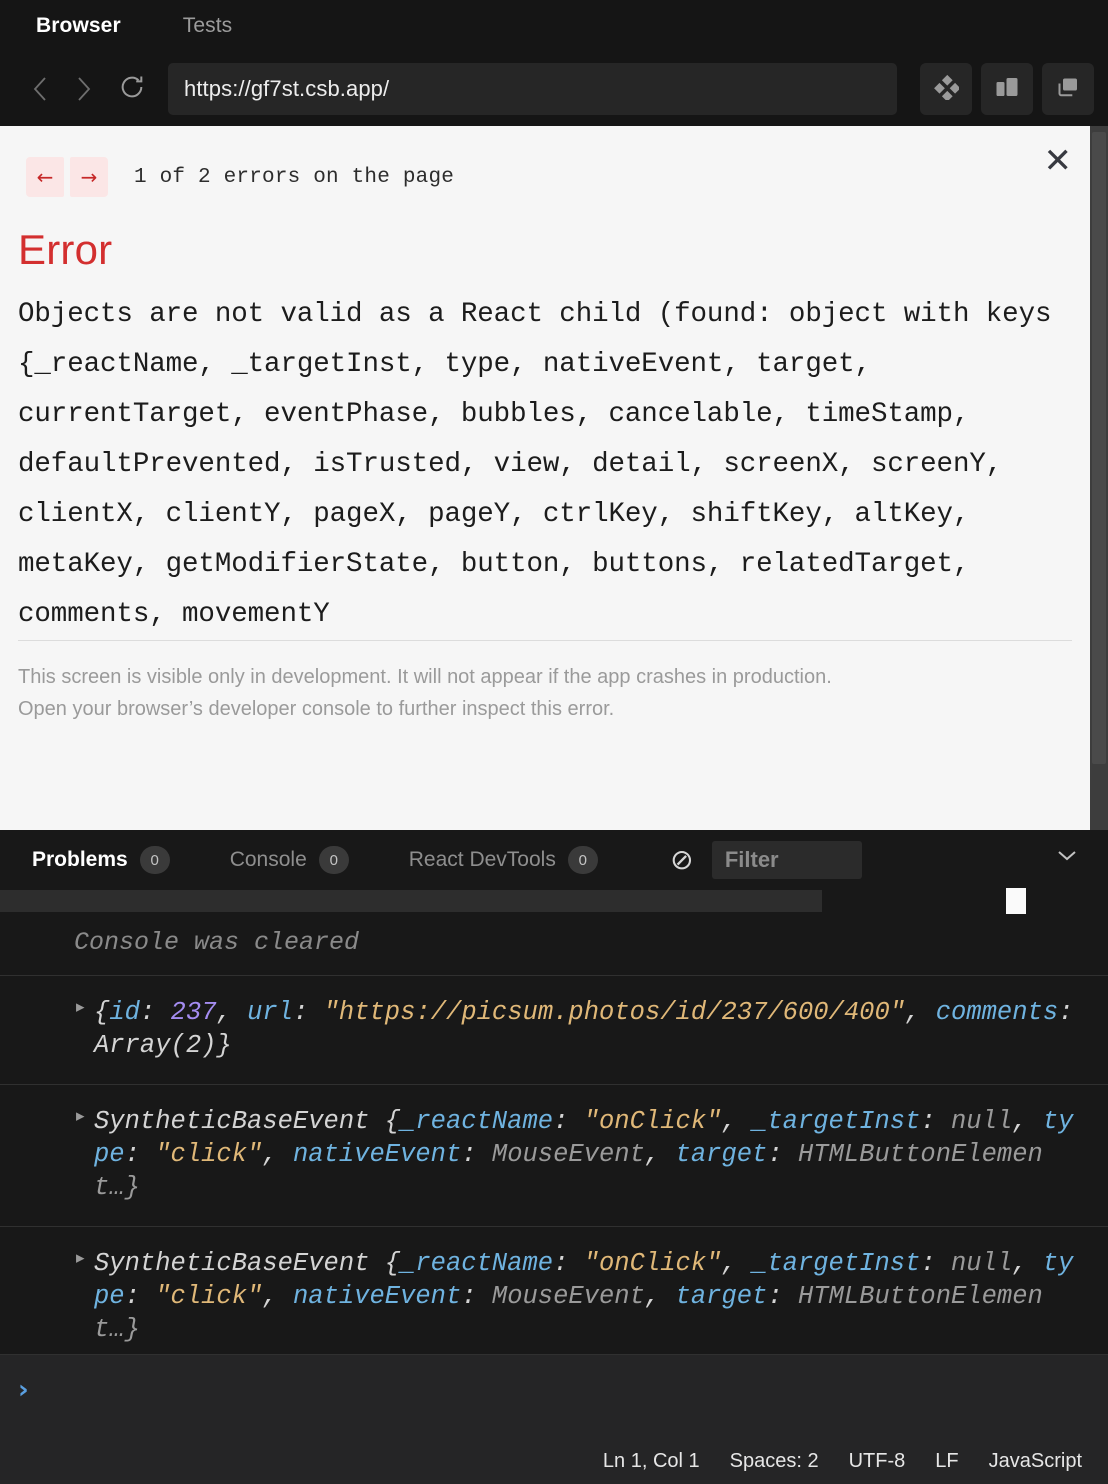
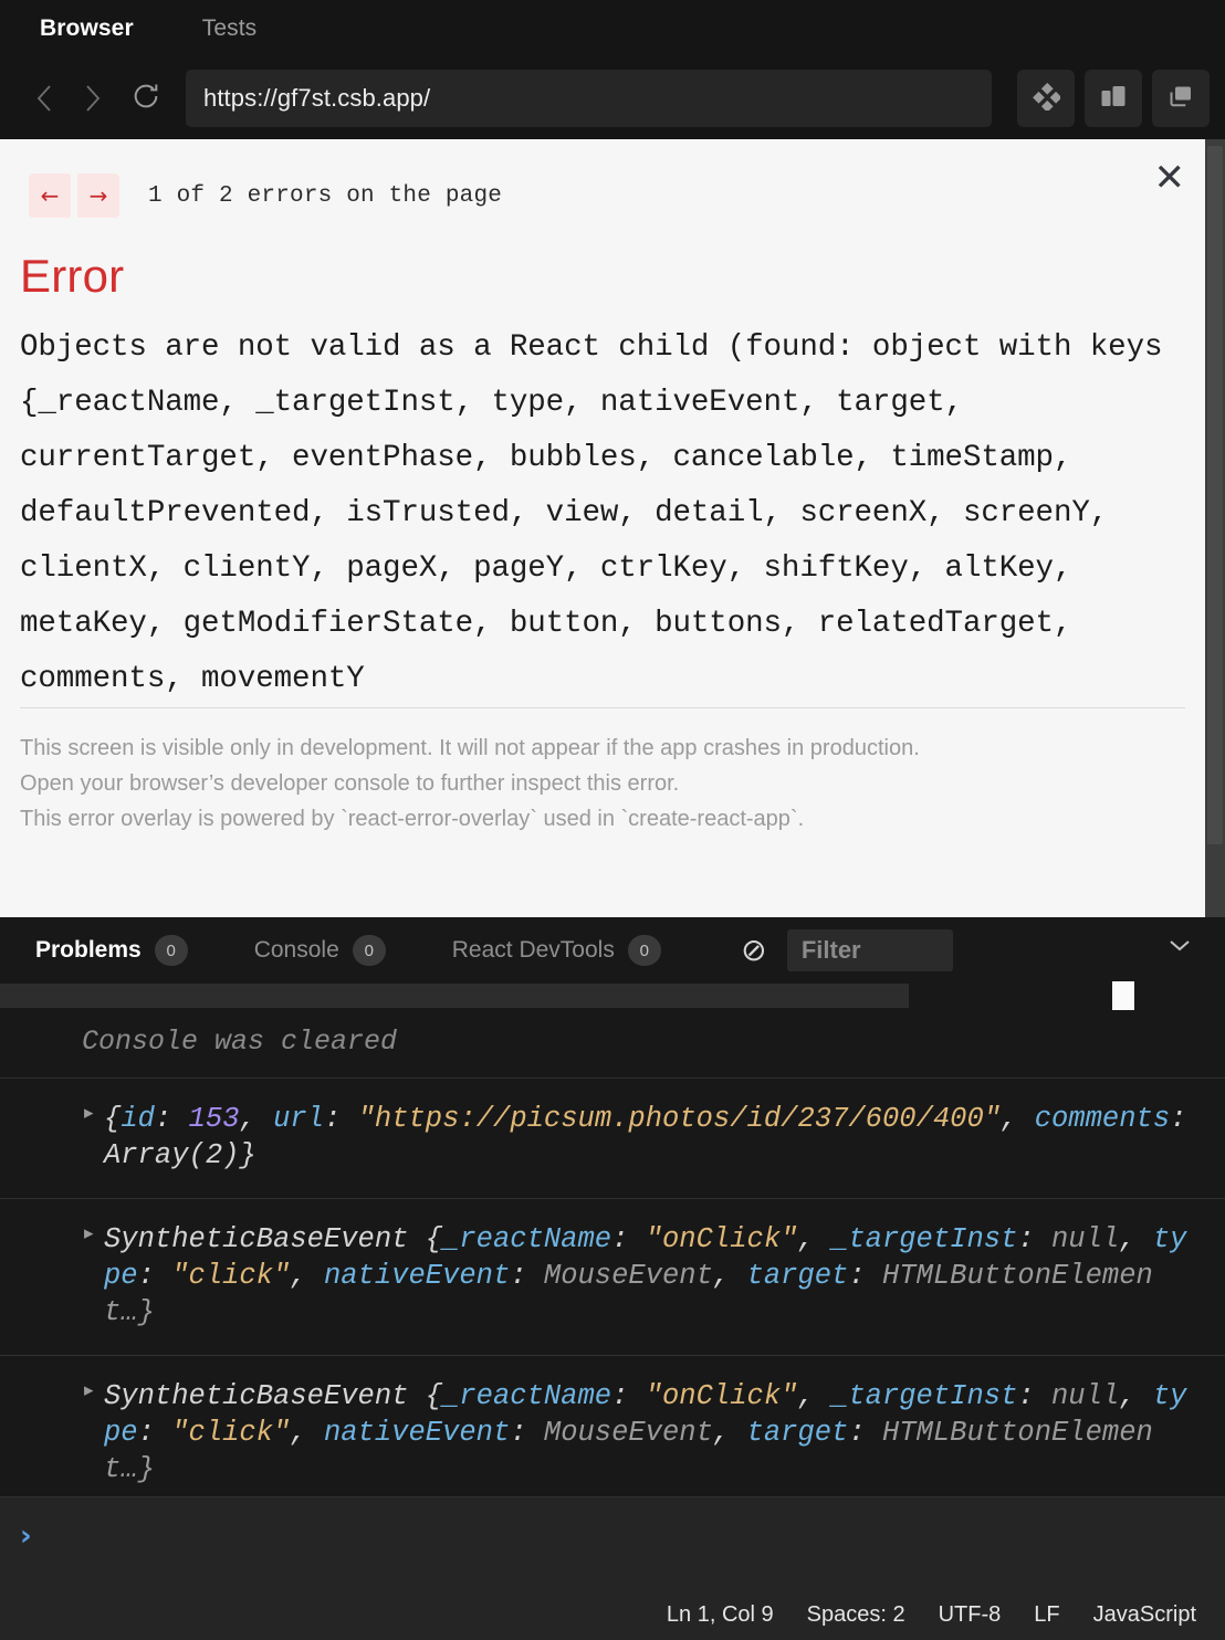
  Browser
  Tests
  https://gf7st.csb.app/
  ←
  →
  1 of 2 errors on the page
  ✕
  Error
  Objects are not valid as a React child (found: object with keys {_reactName, _targetInst, type, nativeEvent, target, currentTarget, eventPhase, bubbles, cancelable, timeStamp, defaultPrevented, isTrusted, view, detail, screenX, screenY, clientX, clientY, pageX, pageY, ctrlKey, shiftKey, altKey, metaKey, getModifierState, button, buttons, relatedTarget, comments, movementY
  This screen is visible only in development. It will not appear if the app crashes in production.
  Open your browser’s developer console to further inspect this error.
+ This error overlay is powered by `react-error-overlay` used in `create-react-app`.
  Problems
  0
  Console
  0
  React DevTools
  0
  ⊘
  Filter
  Console was cleared
  ▸
- {id: 237, url: "https://picsum.photos/id/237/600/400", comments: Array(2)}
+ {id: 153, url: "https://picsum.photos/id/237/600/400", comments: Array(2)}
  ▸
  SyntheticBaseEvent {_reactName: "onClick", _targetInst: null, type: "click", nativeEvent: MouseEvent, target: HTMLButtonElement…}
  ▸
  SyntheticBaseEvent {_reactName: "onClick", _targetInst: null, type: "click", nativeEvent: MouseEvent, target: HTMLButtonElement…}
  ›
- Ln 1, Col 1
+ Ln 1, Col 9
  Spaces: 2
  UTF-8
  LF
  JavaScript
